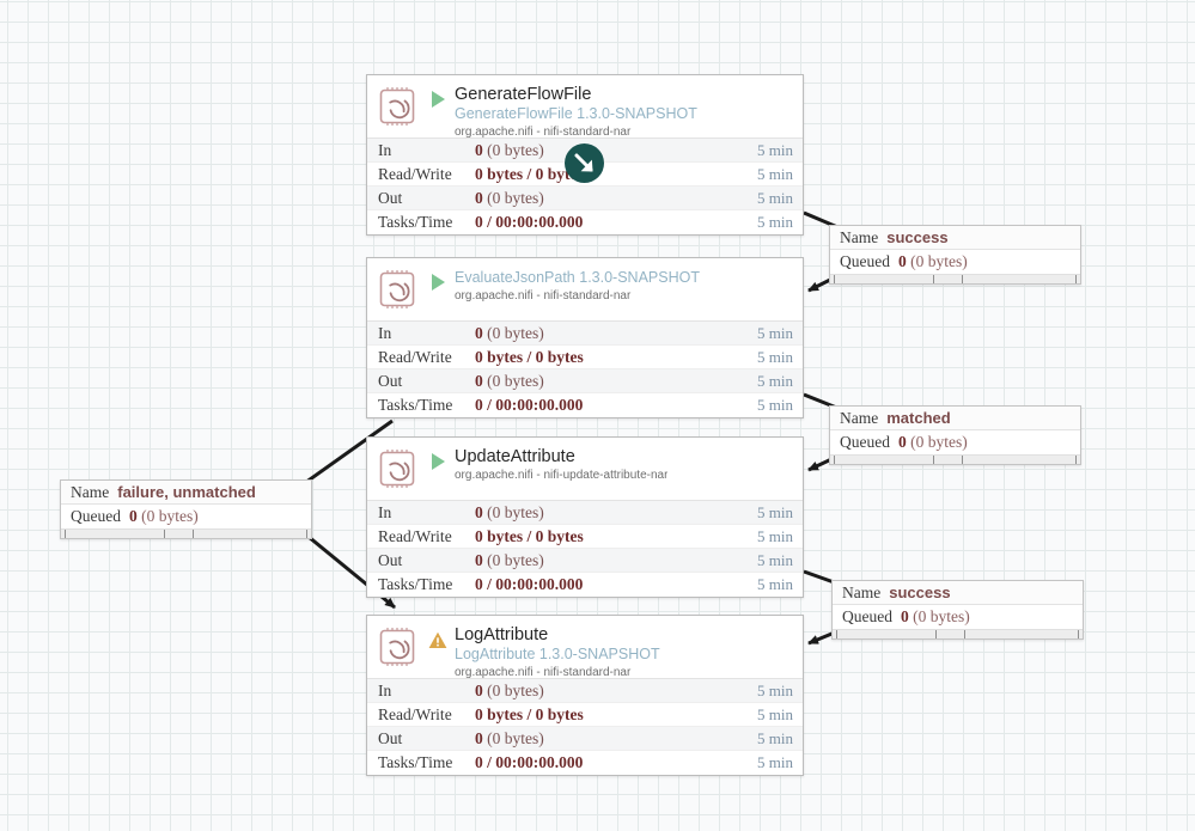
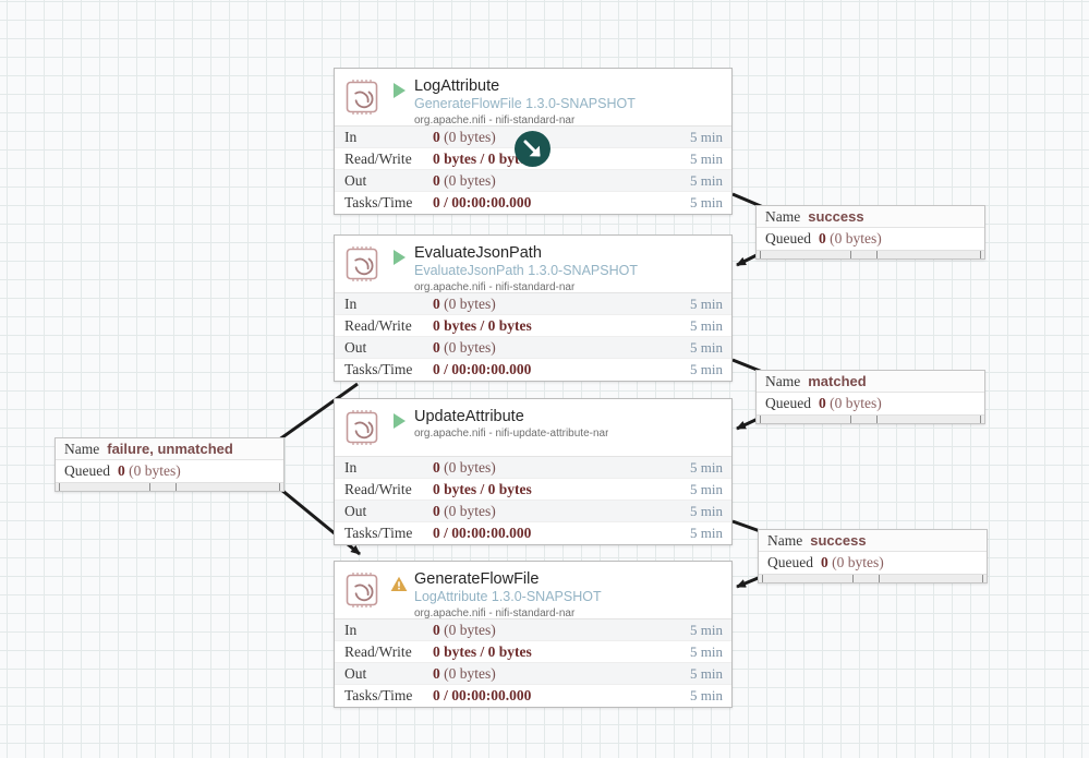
- GenerateFlowFile
+ LogAttribute
  GenerateFlowFile 1.3.0-SNAPSHOT
  org.apache.nifi - nifi-standard-nar
  In
  0 (0 bytes)
  5 min
  Read/Write
  0 bytes / 0 by
  5 min
  Out
  0 (0 bytes)
  5 min
  Tasks/Time
  0 / 00:00:00.000
  5 min
+ EvaluateJsonPath
  EvaluateJsonPath 1.3.0-SNAPSHOT
  org.apache.nifi - nifi-standard-nar
  In
  0 (0 bytes)
  5 min
  Read/Write
  0 bytes / 0 bytes
  5 min
  Out
  0 (0 bytes)
  5 min
  Tasks/Time
  0 / 00:00:00.000
  5 min
  UpdateAttribute
  org.apache.nifi - nifi-update-attribute-nar
  In
  0 (0 bytes)
  5 min
  Read/Write
  0 bytes / 0 bytes
  5 min
  Out
  0 (0 bytes)
  5 min
  Tasks/Time
  0 / 00:00:00.000
  5 min
- LogAttribute
+ GenerateFlowFile
  LogAttribute 1.3.0-SNAPSHOT
  org.apache.nifi - nifi-standard-nar
  In
  0 (0 bytes)
  5 min
  Read/Write
  0 bytes / 0 bytes
  5 min
  Out
  0 (0 bytes)
  5 min
  Tasks/Time
  0 / 00:00:00.000
  5 min
  Name
  success
  Queued
  0 (0 bytes)
  Name
  matched
  Queued
  0 (0 bytes)
  Name
  failure, unmatched
  Queued
  0 (0 bytes)
  Name
  success
  Queued
  0 (0 bytes)
